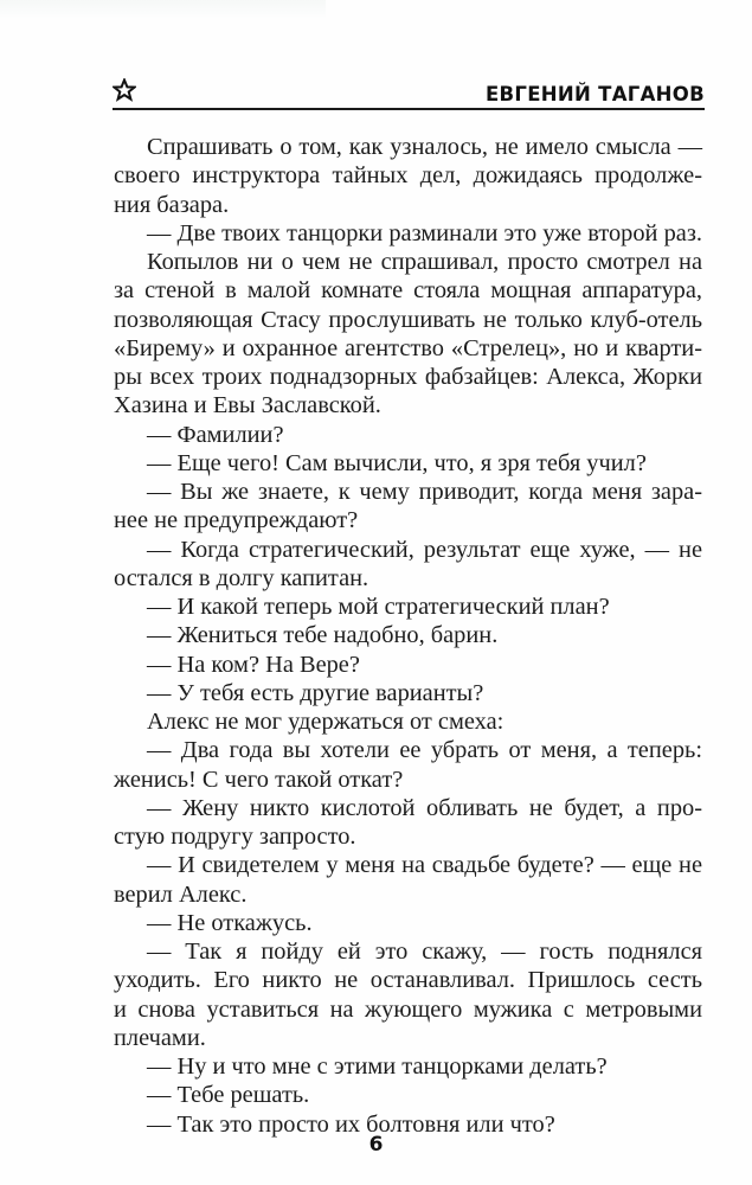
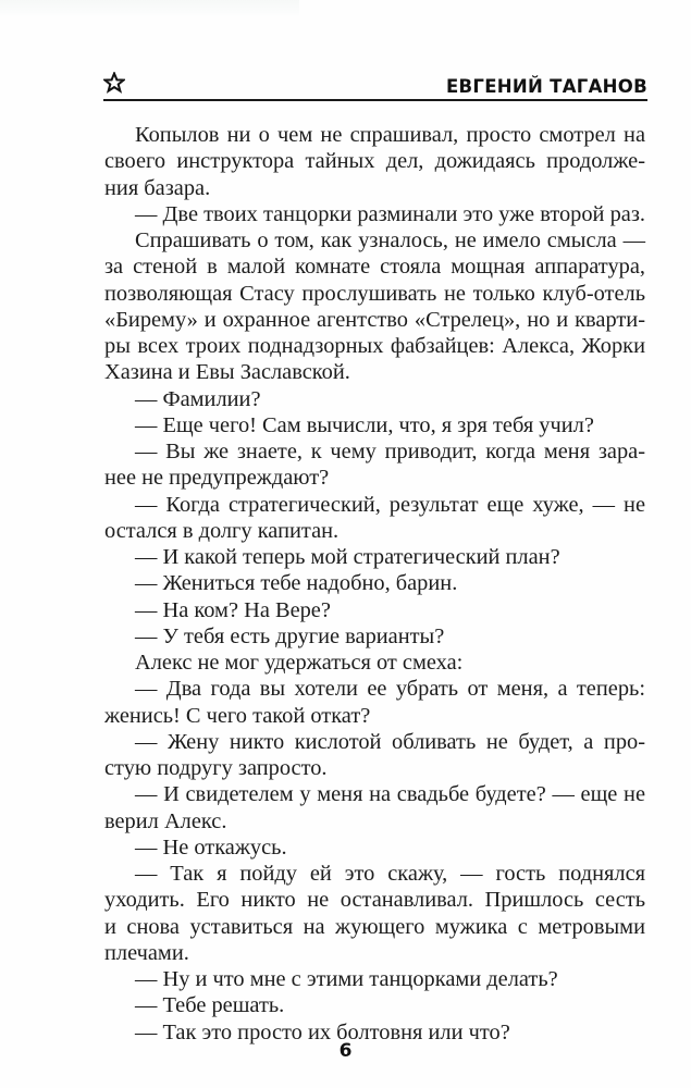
  ЕВГЕНИЙ ТАГАНОВ
- Спрашивать о том, как узналось, не имело смысла —
+ Копылов ни о чем не спрашивал, просто смотрел на
  своего инструктора тайных дел, дожидаясь продолже-
  ния базара.
  — Две твоих танцорки разминали это уже второй раз.
- Копылов ни о чем не спрашивал, просто смотрел на
+ Спрашивать о том, как узналось, не имело смысла —
  за стеной в малой комнате стояла мощная аппаратура,
  позволяющая Стасу прослушивать не только клуб-отель
  «Бирему» и охранное агентство «Стрелец», но и кварти-
  ры всех троих поднадзорных фабзайцев: Алекса, Жорки
  Хазина и Евы Заславской.
  — Фамилии?
  — Еще чего! Сам вычисли, что, я зря тебя учил?
  — Вы же знаете, к чему приводит, когда меня зара-
  нее не предупреждают?
  — Когда стратегический, результат еще хуже, — не
  остался в долгу капитан.
  — И какой теперь мой стратегический план?
  — Жениться тебе надобно, барин.
  — На ком? На Вере?
  — У тебя есть другие варианты?
  Алекс не мог удержаться от смеха:
  — Два года вы хотели ее убрать от меня, а теперь:
  женись! С чего такой откат?
  — Жену никто кислотой обливать не будет, а про-
  стую подругу запросто.
  — И свидетелем у меня на свадьбе будете? — еще не
  верил Алекс.
  — Не откажусь.
  — Так я пойду ей это скажу, — гость поднялся
  уходить. Его никто не останавливал. Пришлось сесть
  и снова уставиться на жующего мужика с метровыми
  плечами.
  — Ну и что мне с этими танцорками делать?
  — Тебе решать.
  — Так это просто их болтовня или что?
  6
